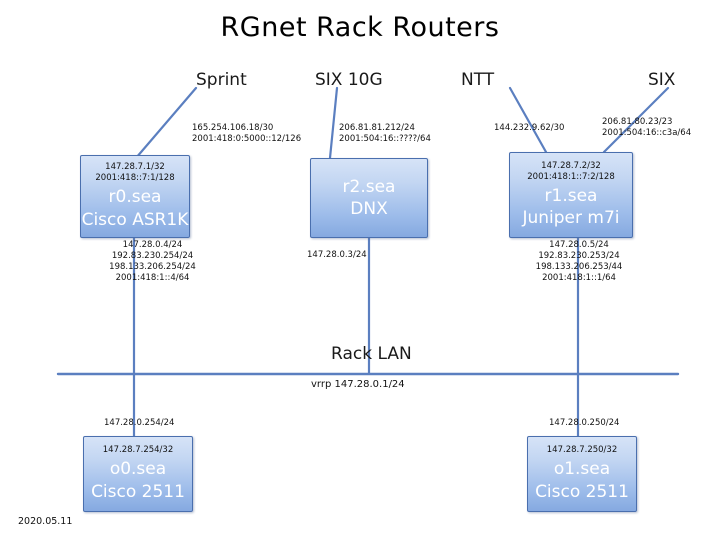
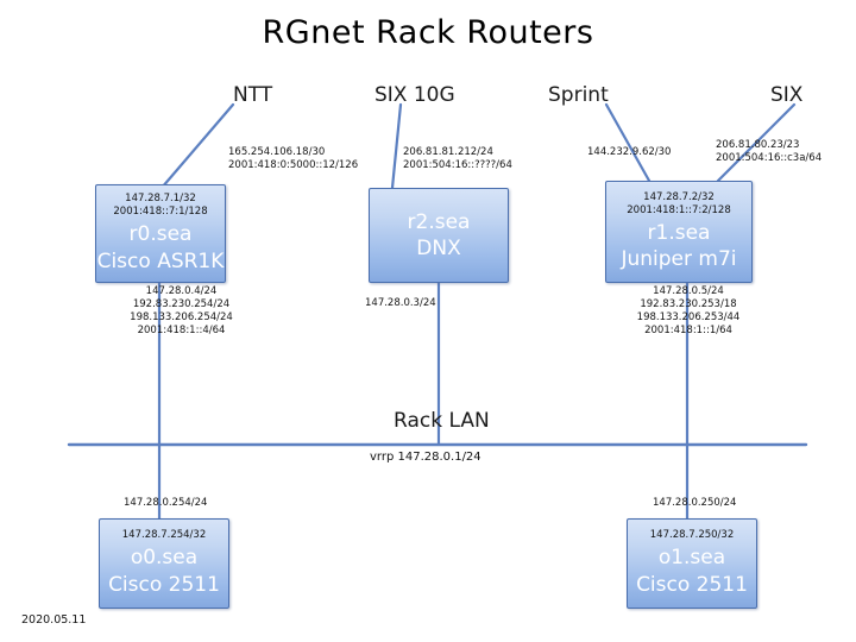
  RGnet Rack Routers
- Sprint
+ NTT
  SIX 10G
- NTT
+ Sprint
  SIX
  165.254.106.18/30
  2001:418:0:5000::12/126
  206.81.81.212/24
  2001:504:16::????/64
  144.232.9.62/30
  206.81.80.23/23
  2001:504:16::c3a/64
  147.28.7.1/32
  2001:418::7:1/128
  r0.sea
  Cisco ASR1K
  147.28.0.4/24
  192.83.230.254/24
  198.133.206.254/24
  2001:418:1::4/64
  r2.sea
  DNX
  147.28.0.3/24
  147.28.7.2/32
  2001:418:1::7:2/128
  r1.sea
  Juniper m7i
  147.28.0.5/24
- 192.83.230.253/24
+ 192.83.230.253/18
  198.133.206.253/44
  2001:418:1::1/64
  Rack LAN
  vrrp 147.28.0.1/24
  147.28.0.254/24
  147.28.7.254/32
  o0.sea
  Cisco 2511
  147.28.0.250/24
  147.28.7.250/32
  o1.sea
  Cisco 2511
  2020.05.11
